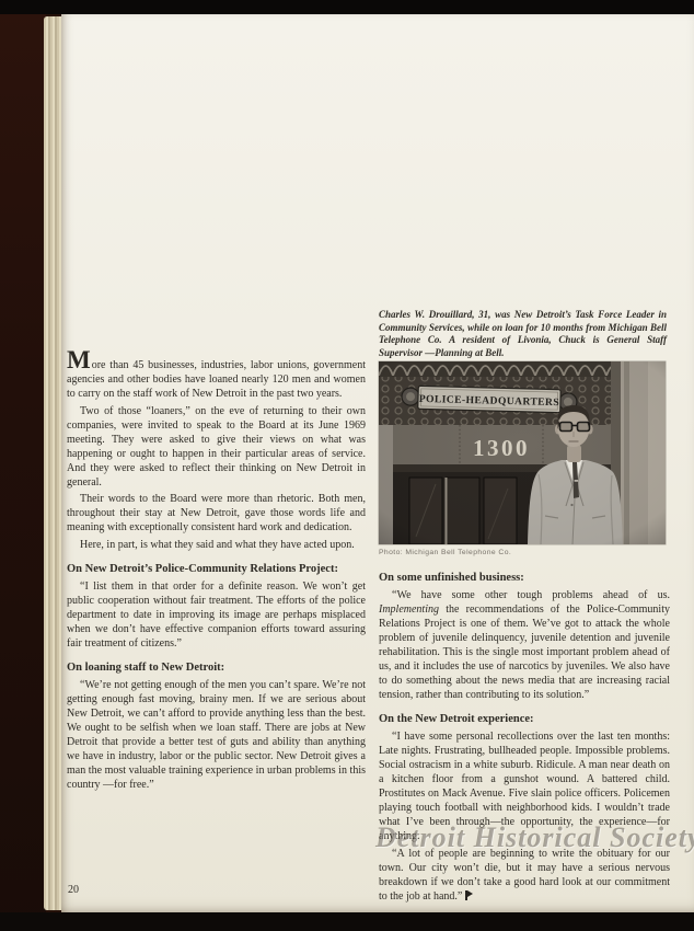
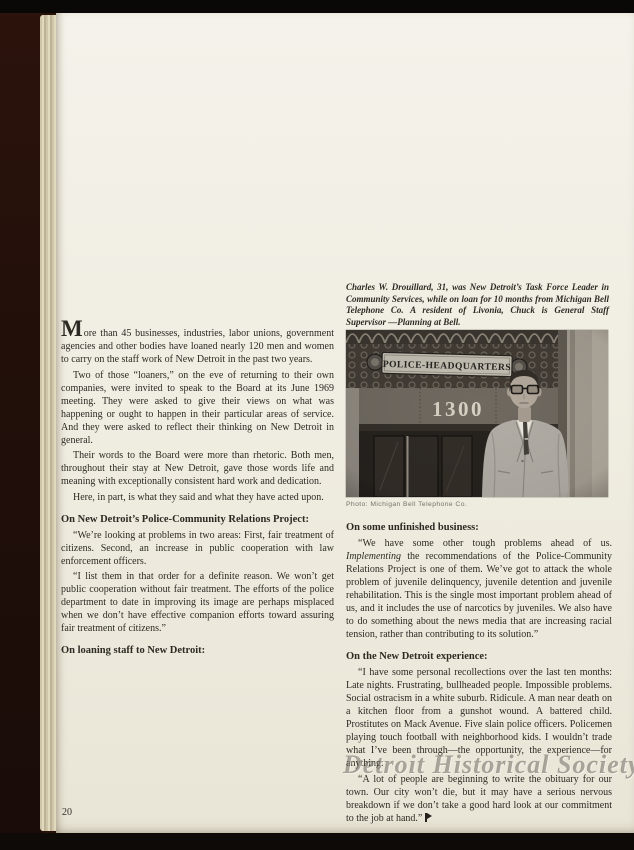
  Charles W. Drouillard, 31, was New Detroit’s Task Force Leader in Community Services, while on loan for 10 months from Michigan Bell Telephone Co. A resident of Livonia, Chuck is General Staff Supervisor —Planning at Bell.
  More than 45 businesses, industries, labor unions, government agencies and other bodies have loaned nearly 120 men and women to carry on the staff work of New Detroit in the past two years.
  Two of those “loaners,” on the eve of returning to their own companies, were invited to speak to the Board at its June 1969 meeting. They were asked to give their views on what was happening or ought to happen in their particular areas of service. And they were asked to reflect their thinking on New Detroit in general.
  Their words to the Board were more than rhetoric. Both men, throughout their stay at New Detroit, gave those words life and meaning with exceptionally consistent hard work and dedication.
  Here, in part, is what they said and what they have acted upon.
  On New Detroit’s Police-Community Relations Project:
+ “We’re looking at problems in two areas: First, fair treatment of citizens. Second, an increase in public cooperation with law enforcement officers.
  “I list them in that order for a definite reason. We won’t get public cooperation without fair treatment. The efforts of the police department to date in improving its image are perhaps misplaced when we don’t have effective companion efforts toward assuring fair treatment of citizens.”
  On loaning staff to New Detroit:
- “We’re not getting enough of the men you can’t spare. We’re not getting enough fast moving, brainy men. If we are serious about New Detroit, we can’t afford to provide anything less than the best. We ought to be selfish when we loan staff. There are jobs at New Detroit that provide a better test of guts and ability than anything we have in industry, labor or the public sector. New Detroit gives a man the most valuable training experience in urban problems in this country —for free.”
  On some unfinished business:
  “We have some other tough problems ahead of us. Implementing the recommendations of the Police-Community Relations Project is one of them. We’ve got to attack the whole problem of juvenile delinquency, juvenile detention and juvenile rehabilitation. This is the single most important problem ahead of us, and it includes the use of narcotics by juveniles. We also have to do something about the news media that are increasing racial tension, rather than contributing to its solution.”
  On the New Detroit experience:
  “I have some personal recollections over the last ten months: Late nights. Frustrating, bullheaded people. Impossible problems. Social ostracism in a white suburb. Ridicule. A man near death on a kitchen floor from a gunshot wound. A battered child. Prostitutes on Mack Avenue. Five slain police officers. Policemen playing touch football with neighborhood kids. I wouldn’t trade what I’ve been through—the opportunity, the experience—for anything.
  “A lot of people are beginning to write the obituary for our town. Our city won’t die, but it may have a serious nervous breakdown if we don’t take a good hard look at our commitment to the job at hand.”
  Detroit Historical Societ
  20
